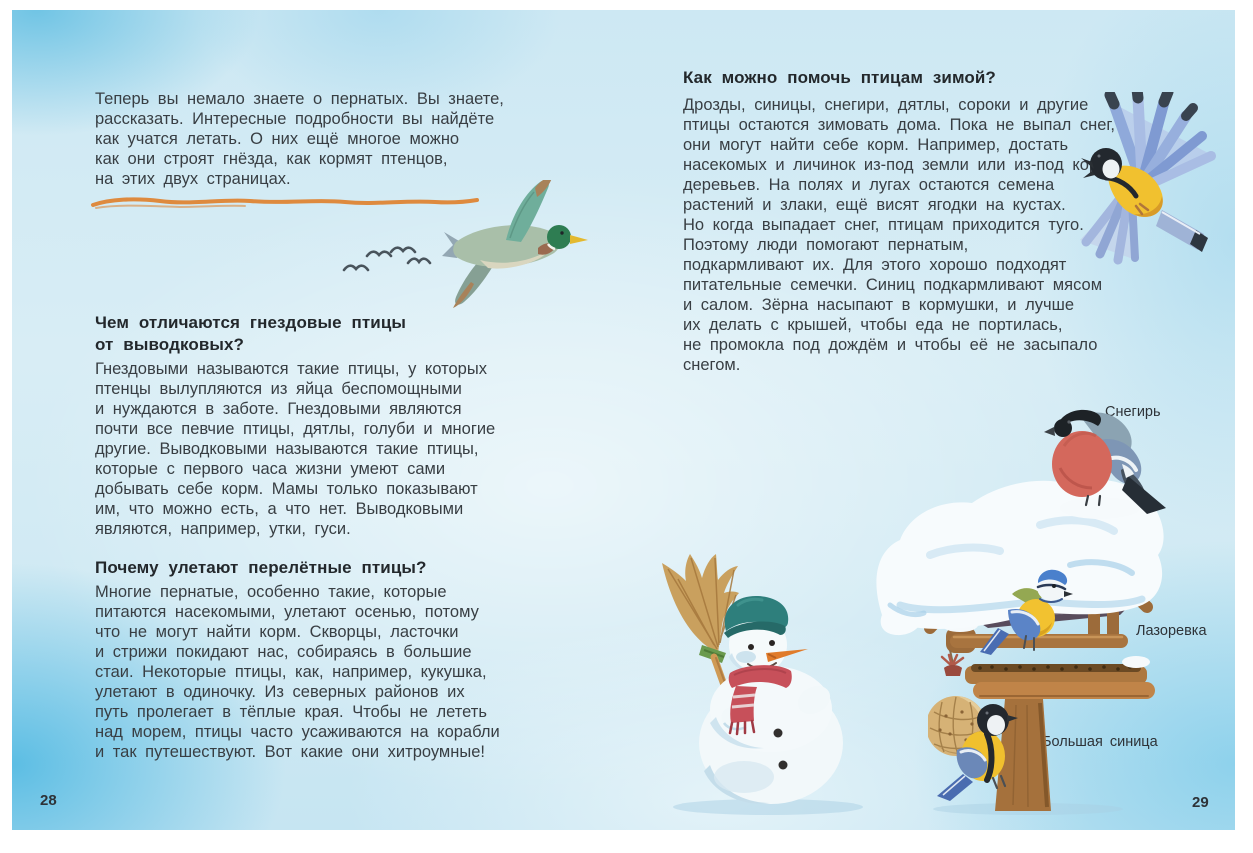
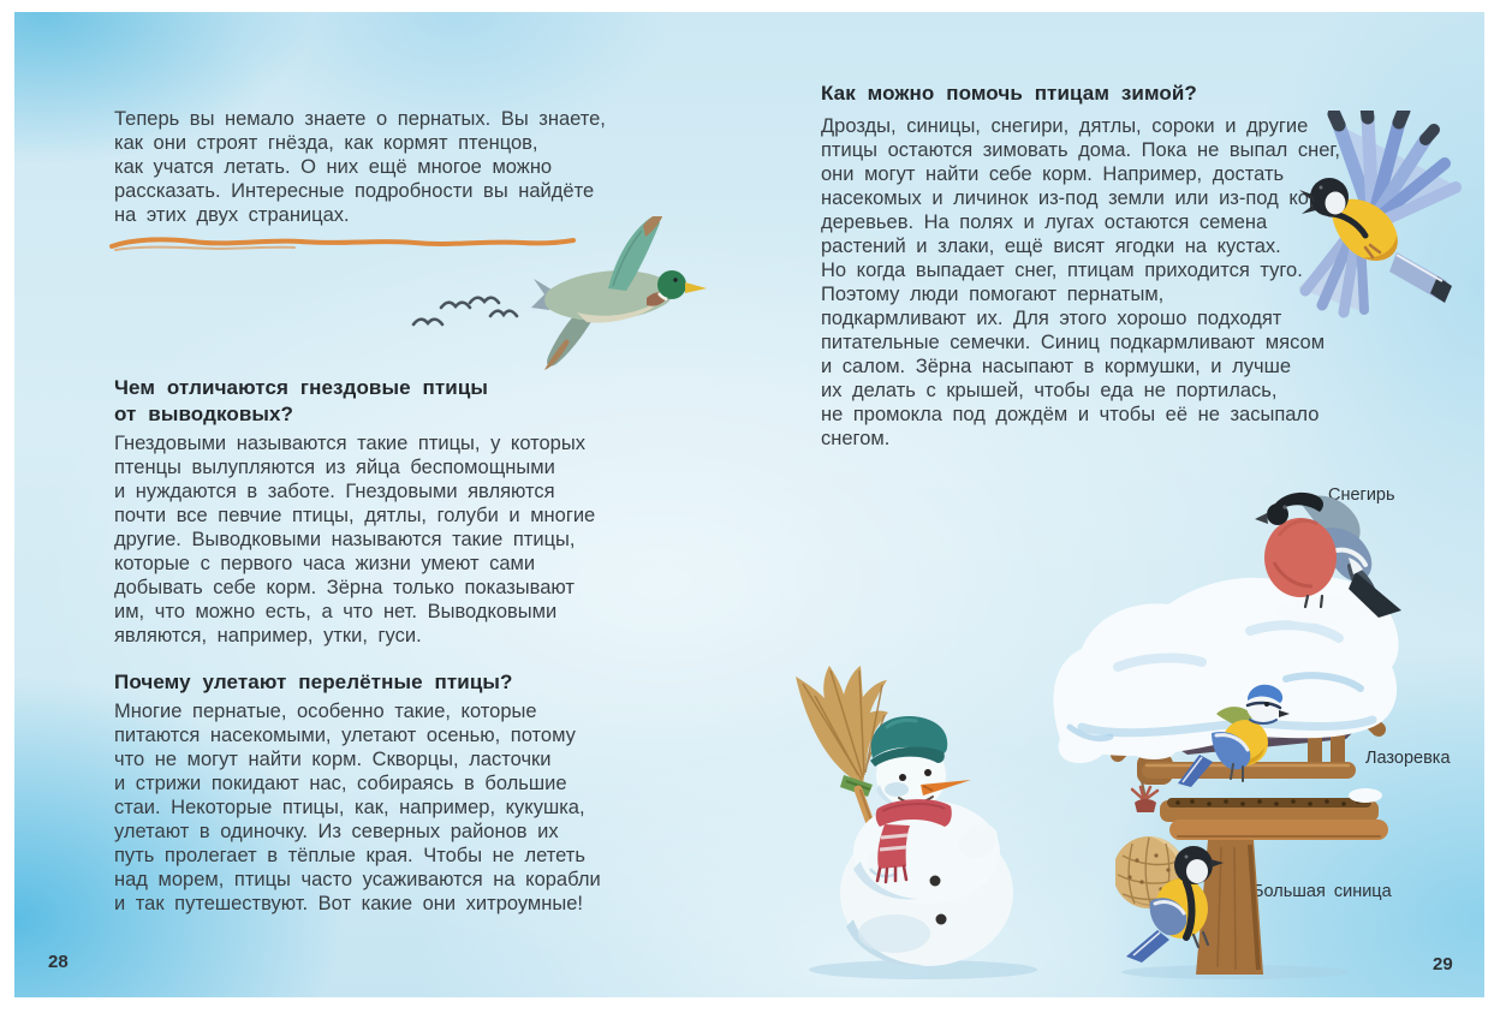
  Теперь вы немало знаете о пернатых. Вы знаете,
- рассказать. Интересные подробности вы найдёте
+ как они строят гнёзда, как кормят птенцов,
  как учатся летать. О них ещё многое можно
- как они строят гнёзда, как кормят птенцов,
+ рассказать. Интересные подробности вы найдёте
  на этих двух страницах.
  Чем отличаются гнездовые птицы
  от выводковых?
  Гнездовыми называются такие птицы, у которых
  птенцы вылупляются из яйца беспомощными
  и нуждаются в заботе. Гнездовыми являются
  почти все певчие птицы, дятлы, голуби и многие
  другие. Выводковыми называются такие птицы,
  которые с первого часа жизни умеют сами
- добывать себе корм. Мамы только показывают
+ добывать себе корм. Зёрна только показывают
  им, что можно есть, а что нет. Выводковыми
  являются, например, утки, гуси.
  Почему улетают перелётные птицы?
  Многие пернатые, особенно такие, которые
  питаются насекомыми, улетают осенью, потому
  что не могут найти корм. Скворцы, ласточки
  и стрижи покидают нас, собираясь в большие
  стаи. Некоторые птицы, как, например, кукушка,
  улетают в одиночку. Из северных районов их
  путь пролегает в тёплые края. Чтобы не лететь
  над морем, птицы часто усаживаются на корабли
  и так путешествуют. Вот какие они хитроумные!
  28
  Как можно помочь птицам зимой?
  Дрозды, синицы, снегири, дятлы, сороки и другие
  птицы остаются зимовать дома. Пока не выпал снег,
  они могут найти себе корм. Например, достать
  насекомых и личинок из-под земли или из-под ко
  деревьев. На полях и лугах остаются семена
  растений и злаки, ещё висят ягодки на кустах.
  Но когда выпадает снег, птицам приходится туго.
  Поэтому люди помогают пернатым,
  подкармливают их. Для этого хорошо подходят
  питательные семечки. Синиц подкармливают мясом
  и салом. Зёрна насыпают в кормушки, и лучше
  их делать с крышей, чтобы еда не портилась,
  не промокла под дождём и чтобы её не засыпало
  снегом.
  29
  Снегирь
  Лазоревка
  Большая синица
